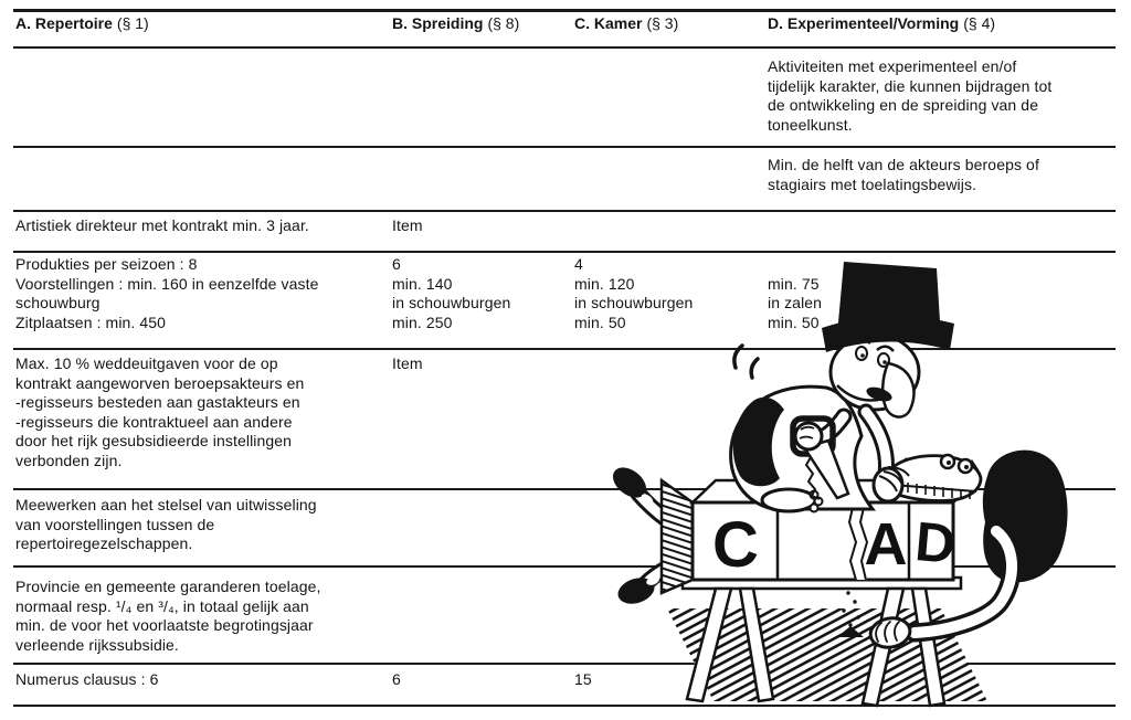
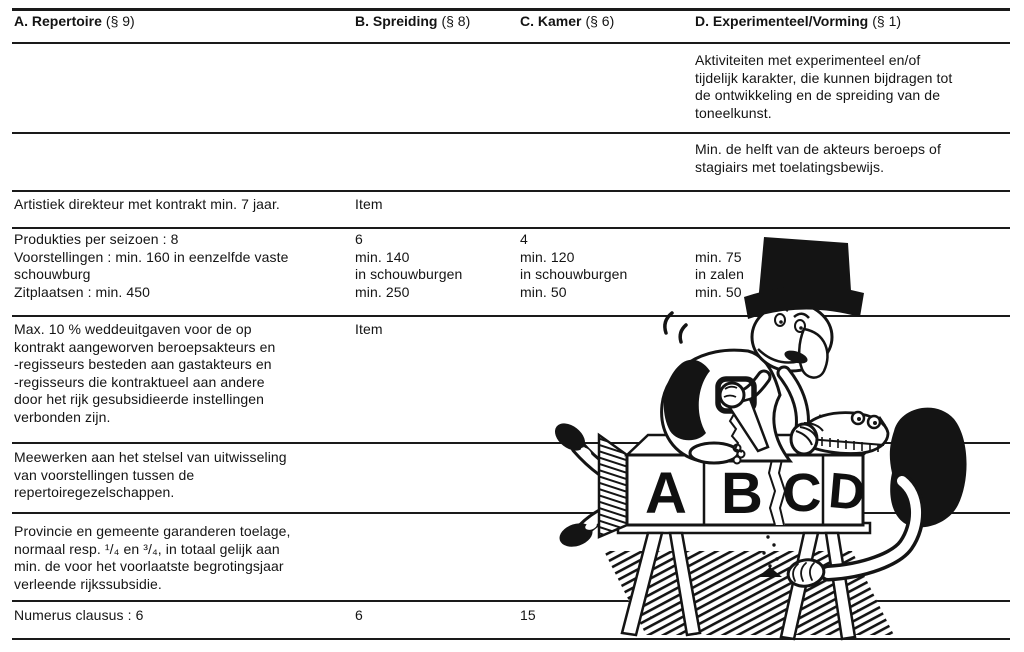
- A. Repertoire (§ 1)
+ A. Repertoire (§ 9)
  B. Spreiding (§ 8)
- C. Kamer (§ 3)
+ C. Kamer (§ 6)
- D. Experimenteel/Vorming (§ 4)
+ D. Experimenteel/Vorming (§ 1)
  Aktiviteiten met experimenteel en/of
  tijdelijk karakter, die kunnen bijdragen tot
  de ontwikkeling en de spreiding van de
  toneelkunst.
  Min. de helft van de akteurs beroeps of
  stagiairs met toelatingsbewijs.
- Artistiek direkteur met kontrakt min. 3 jaar.
+ Artistiek direkteur met kontrakt min. 7 jaar.
  Item
  Produkties per seizoen : 8
  Voorstellingen : min. 160 in eenzelfde vaste
  schouwburg
  Zitplaatsen : min. 450
  6
  min. 140
  in schouwburgen
  min. 250
  4
  min. 120
  in schouwburgen
  min. 50
  min. 75
  in zalen
  min. 50
  Max. 10 % weddeuitgaven voor de op
  kontrakt aangeworven beroepsakteurs en
  -regisseurs besteden aan gastakteurs en
  -regisseurs die kontraktueel aan andere
  door het rijk gesubsidieerde instellingen
  verbonden zijn.
  Item
  Meewerken aan het stelsel van uitwisseling
  van voorstellingen tussen de
  repertoiregezelschappen.
  Provincie en gemeente garanderen toelage,
  normaal resp. ¹/₄ en ³/₄, in totaal gelijk aan
  min. de voor het voorlaatste begrotingsjaar
  verleende rijkssubsidie.
  Numerus clausus : 6
  6
  15
- C
+ A
+ B
- A
+ C
